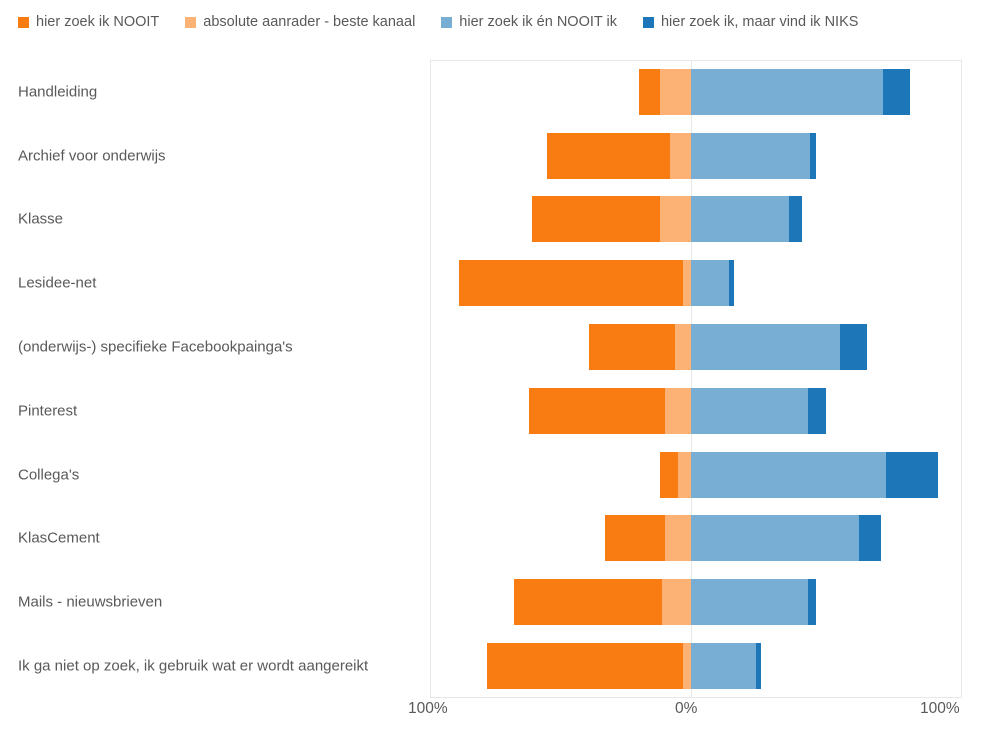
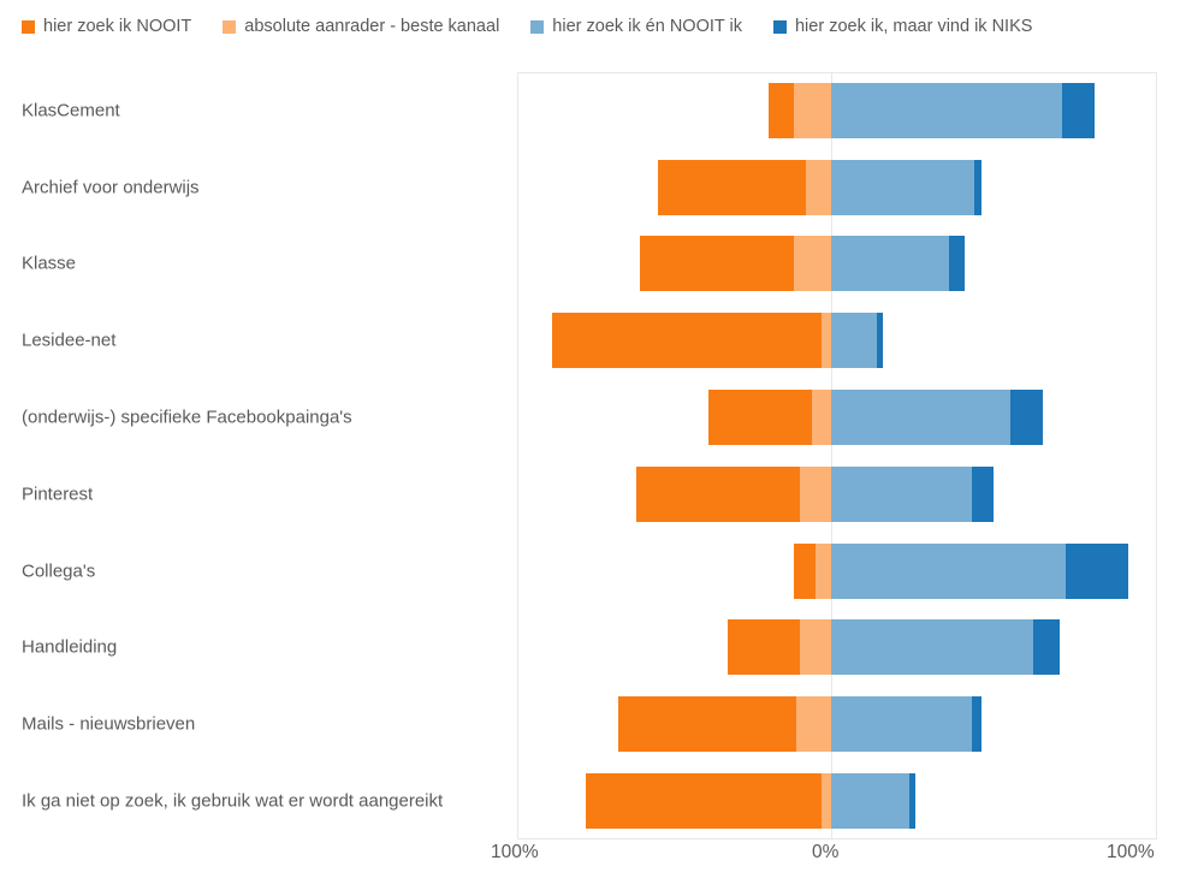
  hier zoek ik NOOIT
  absolute aanrader - beste kanaal
  hier zoek ik én NOOIT ik
  hier zoek ik, maar vind ik NIKS
- Handleiding
+ KlasCement
  Archief voor onderwijs
  Klasse
  Lesidee-net
  (onderwijs-) specifieke Facebookpainga's
  Pinterest
  Collega's
- KlasCement
+ Handleiding
  Mails - nieuwsbrieven
  Ik ga niet op zoek, ik gebruik wat er wordt aangereikt
  100%
  0%
  100%
